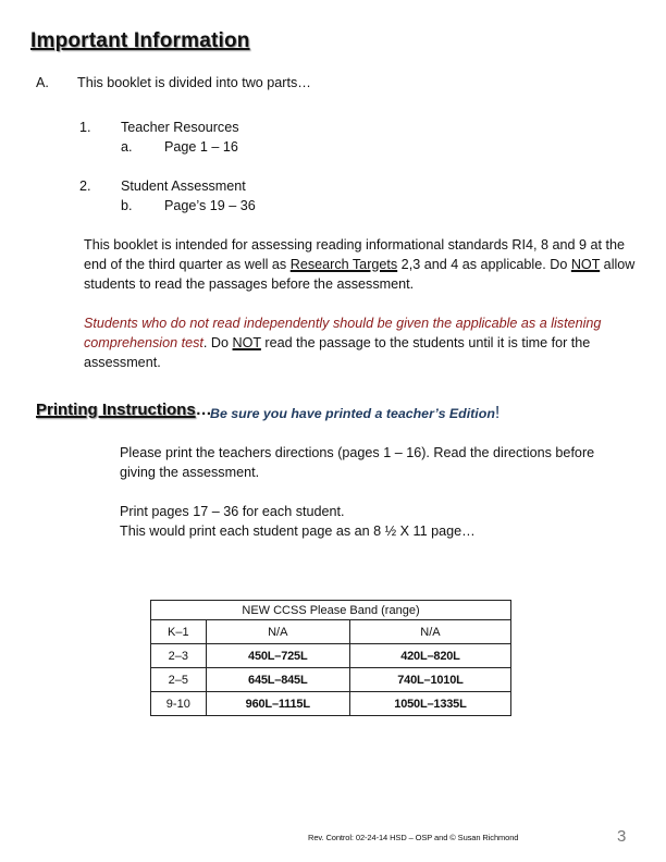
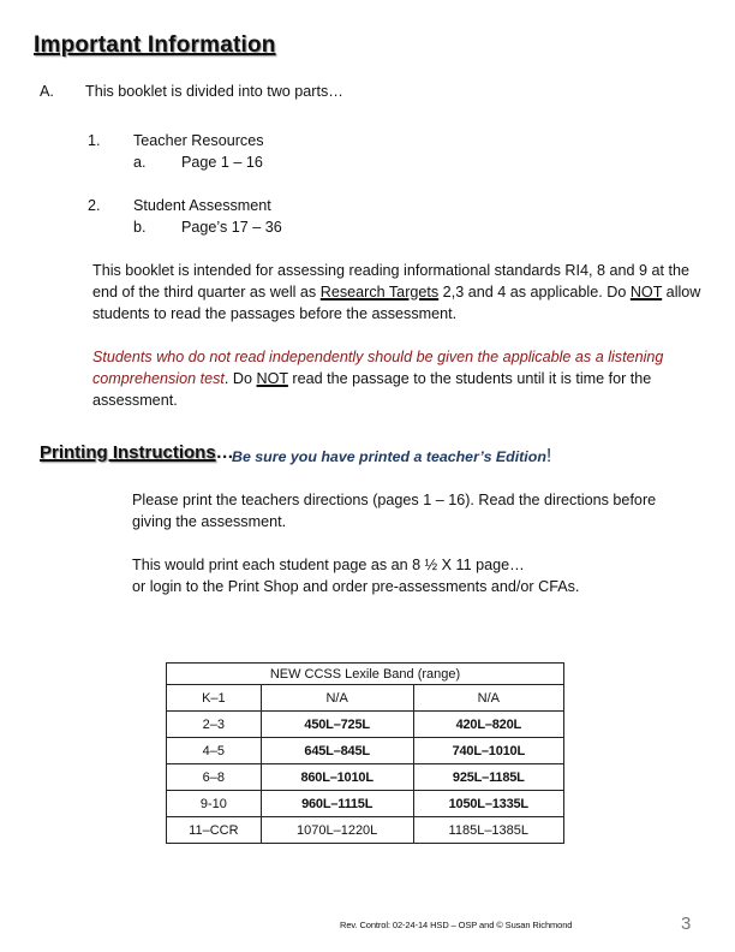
  Important Information
  A.
  This booklet is divided into two parts…
  1.
  Teacher Resources
  a.
  Page 1 – 16
  2.
  Student Assessment
  b.
- Page’s 19 – 36
+ Page’s 17 – 36
  This booklet is intended for assessing reading informational standards RI4, 8 and 9 at the end of the third quarter as well as Research Targets 2,3 and 4 as applicable. Do NOT allow students to read the passages before the assessment.
  Students who do not read independently should be given the applicable as a listening comprehension test. Do NOT read the passage to the students until it is time for the assessment.
  Printing Instructions…
  Be sure you have printed a teacher’s Edition!
  Please print the teachers directions (pages 1 – 16). Read the directions before giving the assessment.
- Print pages 17 – 36 for each student.
  This would print each student page as an 8 ½ X 11 page…
+ or login to the Print Shop and order pre-assessments and/or CFAs.
- NEW CCSS Please Band (range)
+ NEW CCSS Lexile Band (range)
  K–1	N/A	N/A
  2–3	450L–725L	420L–820L
- 2–5	645L–845L	740L–1010L
+ 4–5	645L–845L	740L–1010L
+ 6–8	860L–1010L	925L–1185L
  9-10	960L–1115L	1050L–1335L
+ 11–CCR	1070L–1220L	1185L–1385L
  Rev. Control: 02-24-14 HSD – OSP and © Susan Richmond
  3
